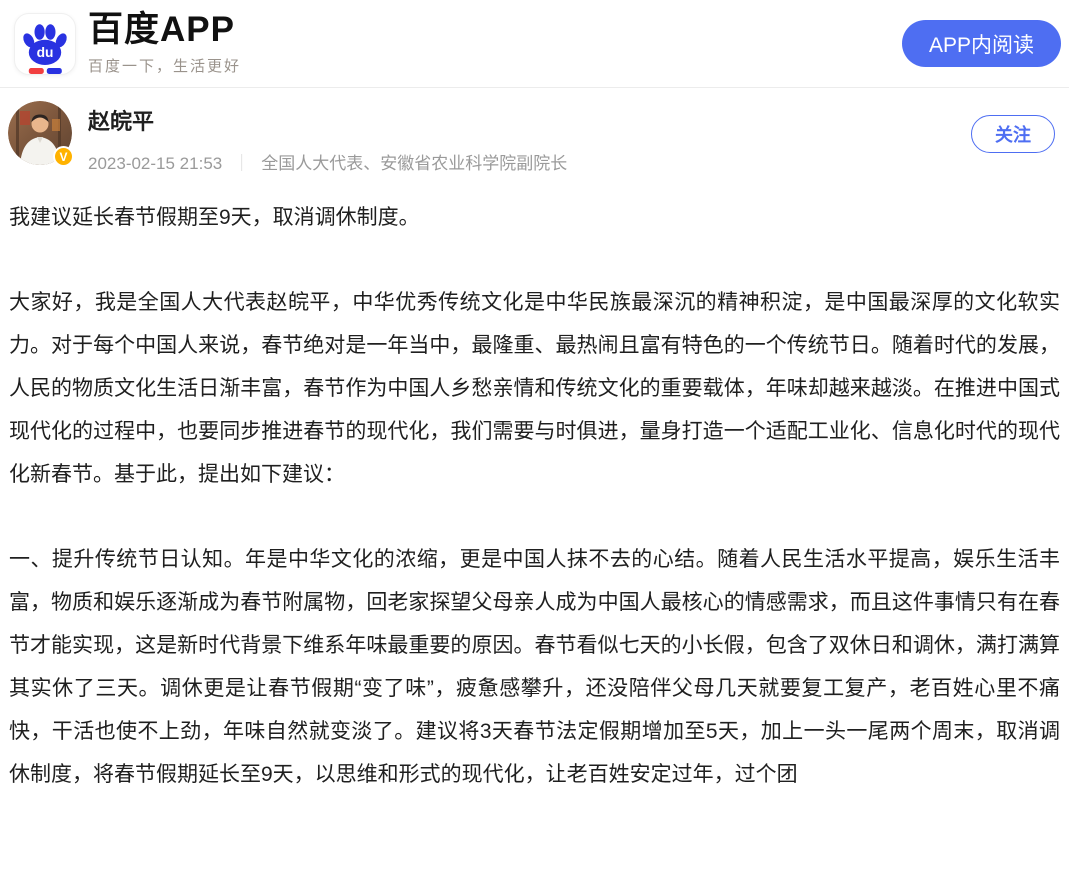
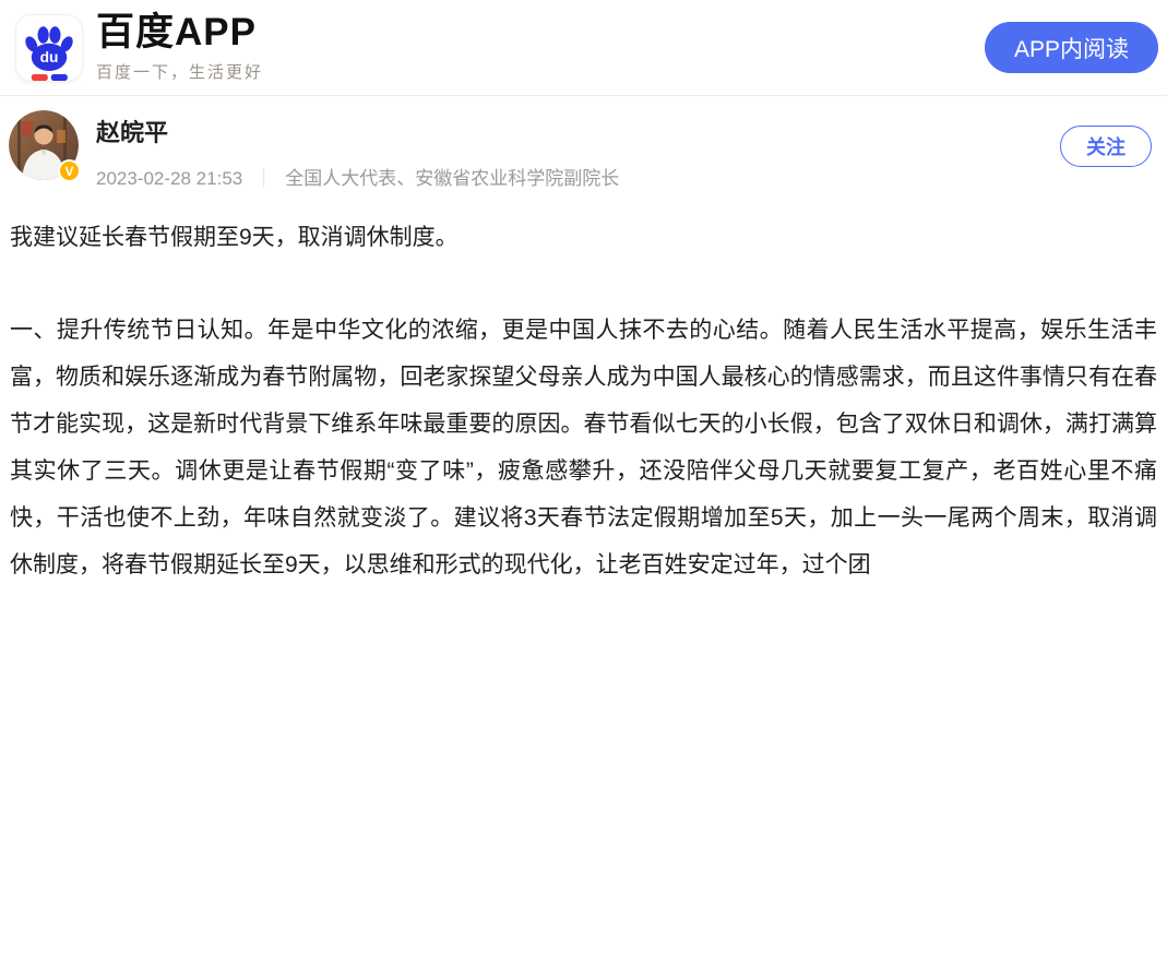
  du
  百度APP
  百度一下，生活更好
  APP内阅读
  V
  赵皖平
- 2023-02-15 21:53 ｜ 全国人大代表、安徽省农业科学院副院长
+ 2023-02-28 21:53 ｜ 全国人大代表、安徽省农业科学院副院长
  关注
  我建议延长春节假期至9天，取消调休制度。
- 大家好，我是全国人大代表赵皖平，中华优秀传统文化是中华民族最深沉的精神积淀，是中国最深厚的文化软实力。对于每个中国人来说，春节绝对是一年当中，最隆重、最热闹且富有特色的一个传统节日。随着时代的发展，人民的物质文化生活日渐丰富，春节作为中国人乡愁亲情和传统文化的重要载体，年味却越来越淡。在推进中国式现代化的过程中，也要同步推进春节的现代化，我们需要与时俱进，量身打造一个适配工业化、信息化时代的现代化新春节。基于此，提出如下建议：
  一、提升传统节日认知。年是中华文化的浓缩，更是中国人抹不去的心结。随着人民生活水平提高，娱乐生活丰富，物质和娱乐逐渐成为春节附属物，回老家探望父母亲人成为中国人最核心的情感需求，而且这件事情只有在春节才能实现，这是新时代背景下维系年味最重要的原因。春节看似七天的小长假，包含了双休日和调休，满打满算其实休了三天。调休更是让春节假期“变了味”，疲惫感攀升，还没陪伴父母几天就要复工复产，老百姓心里不痛快，干活也使不上劲，年味自然就变淡了。建议将3天春节法定假期增加至5天，加上一头一尾两个周末，取消调休制度，将春节假期延长至9天，以思维和形式的现代化，让老百姓安定过年，过个团
